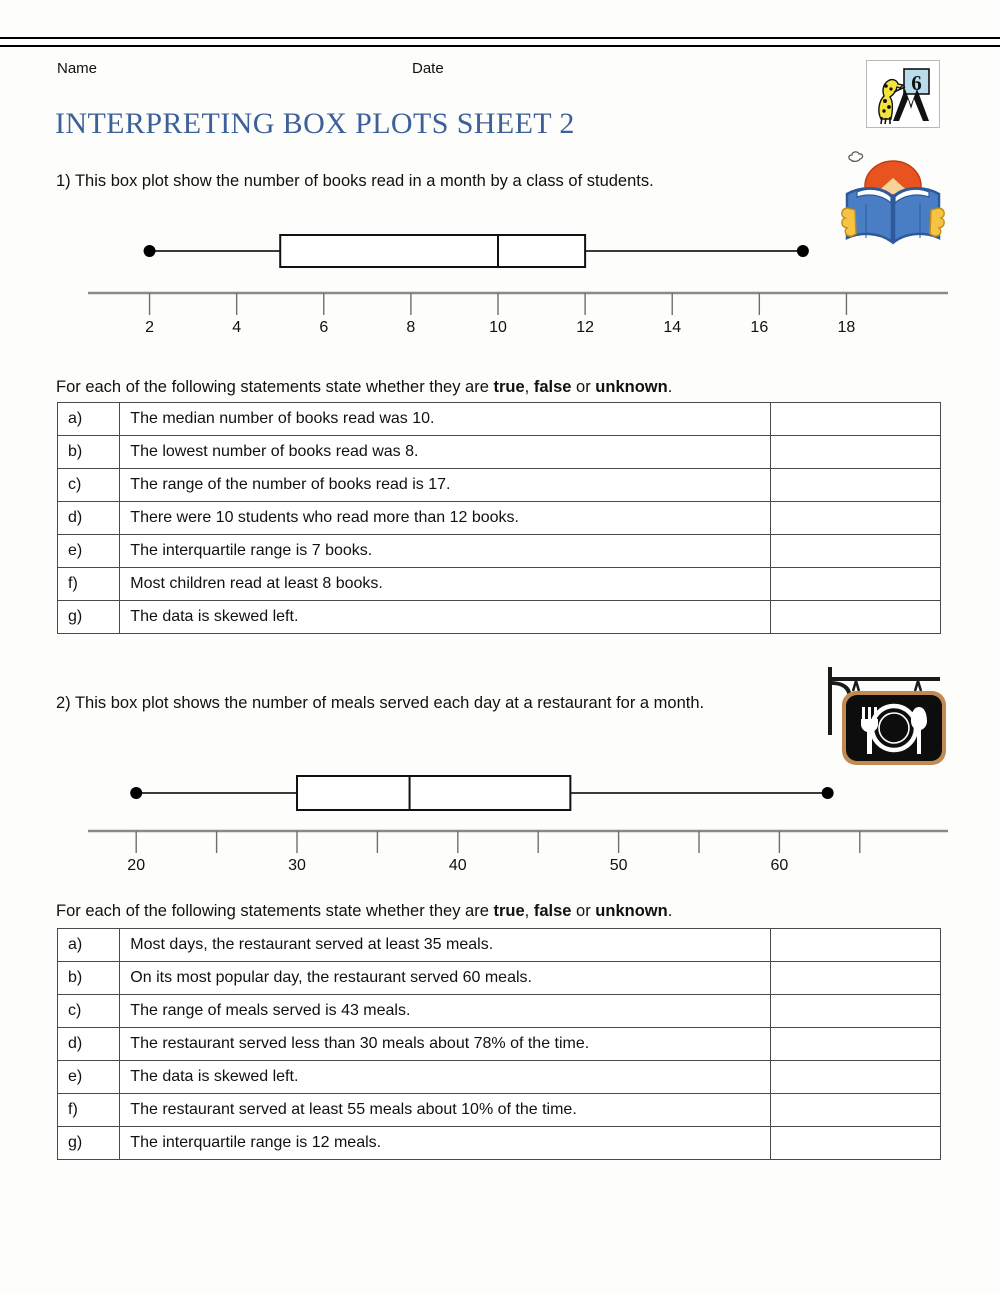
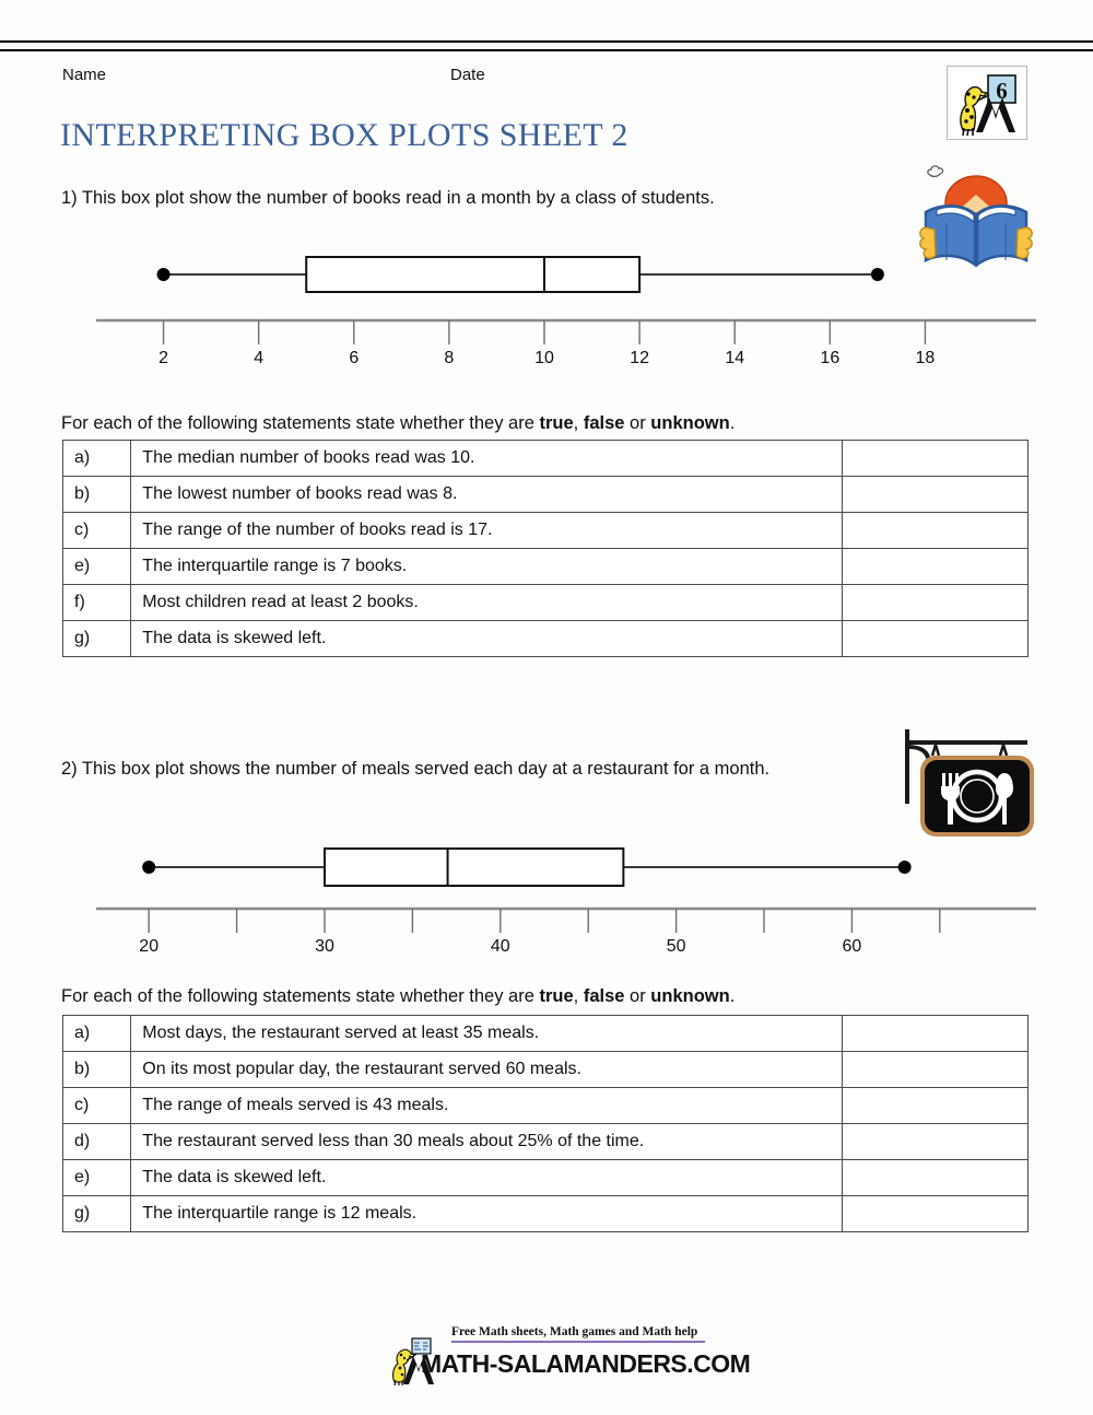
  Name
  Date
  INTERPRETING BOX PLOTS SHEET 2
  6
  1) This box plot show the number of books read in a month by a class of students.
  2
  4
  6
  8
  10
  12
  14
  16
  18
  For each of the following statements state whether they are true, false or unknown.
  a)	The median number of books read was 10.
  b)	The lowest number of books read was 8.
  c)	The range of the number of books read is 17.
- d)	There were 10 students who read more than 12 books.
  e)	The interquartile range is 7 books.
- f)	Most children read at least 8 books.
+ f)	Most children read at least 2 books.
  g)	The data is skewed left.
  2) This box plot shows the number of meals served each day at a restaurant for a month.
  20
  30
  40
  50
  60
  For each of the following statements state whether they are true, false or unknown.
  a)	Most days, the restaurant served at least 35 meals.
  b)	On its most popular day, the restaurant served 60 meals.
  c)	The range of meals served is 43 meals.
- d)	The restaurant served less than 30 meals about 78% of the time.
+ d)	The restaurant served less than 30 meals about 25% of the time.
  e)	The data is skewed left.
- f)	The restaurant served at least 55 meals about 10% of the time.
  g)	The interquartile range is 12 meals.
+ Free Math sheets, Math games and Math help
+ MATH-SALAMANDERS.COM
